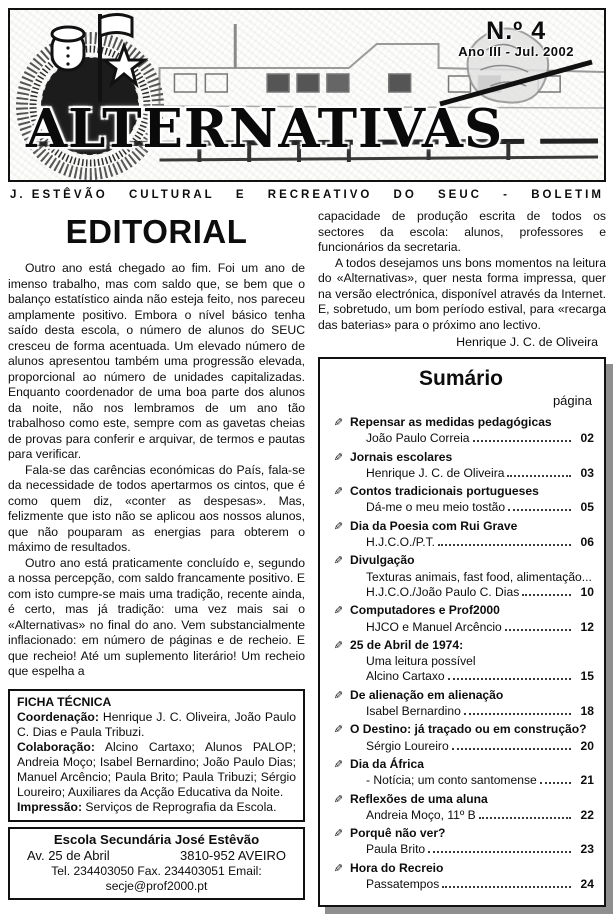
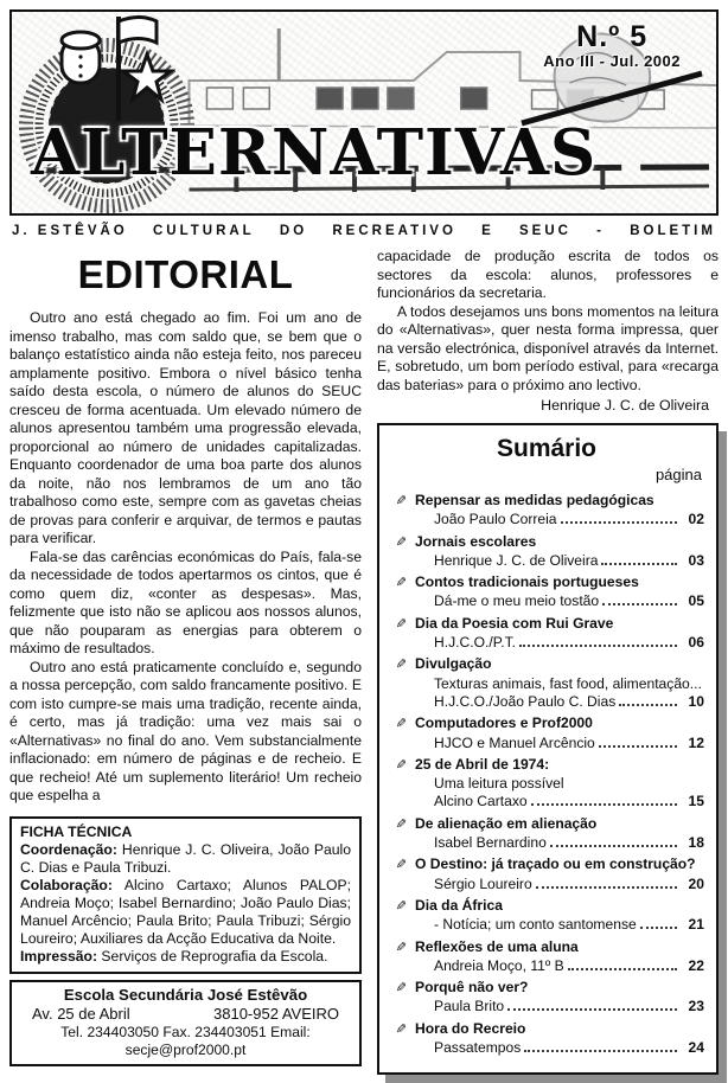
  ALTERNATIVAS
- N.º 4
+ N.º 5
  Ano III - Jul. 2002
  J. ESTÊVÃO
  CULTURAL
- E
+ DO
  RECREATIVO
- DO
+ E
  SEUC
  -
  BOLETIM
  EDITORIAL
  Outro ano está chegado ao fim. Foi um ano de imenso trabalho, mas com saldo que, se bem que o balanço estatístico ainda não esteja feito, nos pareceu amplamente positivo. Embora o nível básico tenha saído desta escola, o número de alunos do SEUC cresceu de forma acentuada. Um elevado número de alunos apresentou também uma progressão elevada, proporcional ao número de unidades capitalizadas. Enquanto coordenador de uma boa parte dos alunos da noite, não nos lembramos de um ano tão trabalhoso como este, sempre com as gavetas cheias de provas para conferir e arquivar, de termos e pautas para verificar.
  Fala-se das carências económicas do País, fala-se da necessidade de todos apertarmos os cintos, que é como quem diz, «conter as despesas». Mas, felizmente que isto não se aplicou aos nossos alunos, que não pouparam as energias para obterem o máximo de resultados.
  Outro ano está praticamente concluído e, segundo a nossa percepção, com saldo francamente positivo. E com isto cumpre-se mais uma tradição, recente ainda, é certo, mas já tradição: uma vez mais sai o «Alternativas» no final do ano. Vem substancialmente inflacionado: em número de páginas e de recheio. E que recheio! Até um suplemento literário! Um recheio que espelha a
  FICHA TÉCNICA
  Coordenação: Henrique J. C. Oliveira, João Paulo C. Dias e Paula Tribuzi.
  Colaboração: Alcino Cartaxo; Alunos PALOP; Andreia Moço; Isabel Bernardino; João Paulo Dias; Manuel Arcêncio; Paula Brito; Paula Tribuzi; Sérgio Loureiro; Auxiliares da Acção Educativa da Noite.
  Impressão: Serviços de Reprografia da Escola.
  Escola Secundária José Estêvão
  Av. 25 de Abril
  3810-952 AVEIRO
  Tel. 234403050 Fax. 234403051 Email: secje@prof2000.pt
  capacidade de produção escrita de todos os sectores da escola: alunos, professores e funcionários da secretaria.
  A todos desejamos uns bons momentos na leitura do «Alternativas», quer nesta forma impressa, quer na versão electrónica, disponível através da Internet. E, sobretudo, um bom período estival, para «recarga das baterias» para o próximo ano lectivo.
  Henrique J. C. de Oliveira
  Sumário
  página
  Repensar as medidas pedagógicas
  João Paulo Correia
  02
  Jornais escolares
  Henrique J. C. de Oliveira
  03
  Contos tradicionais portugueses
  Dá-me o meu meio tostão
  05
  Dia da Poesia com Rui Grave
  H.J.C.O./P.T.
  06
  Divulgação
  Texturas animais, fast food, alimentação...
  H.J.C.O./João Paulo C. Dias
  10
  Computadores e Prof2000
  HJCO e Manuel Arcêncio
  12
  25 de Abril de 1974:
  Uma leitura possível
  Alcino Cartaxo
  15
  De alienação em alienação
  Isabel Bernardino
  18
  O Destino: já traçado ou em construção?
  Sérgio Loureiro
  20
  Dia da África
  - Notícia; um conto santomense
  21
  Reflexões de uma aluna
  Andreia Moço, 11º B
  22
  Porquê não ver?
  Paula Brito
  23
  Hora do Recreio
  Passatempos
  24
